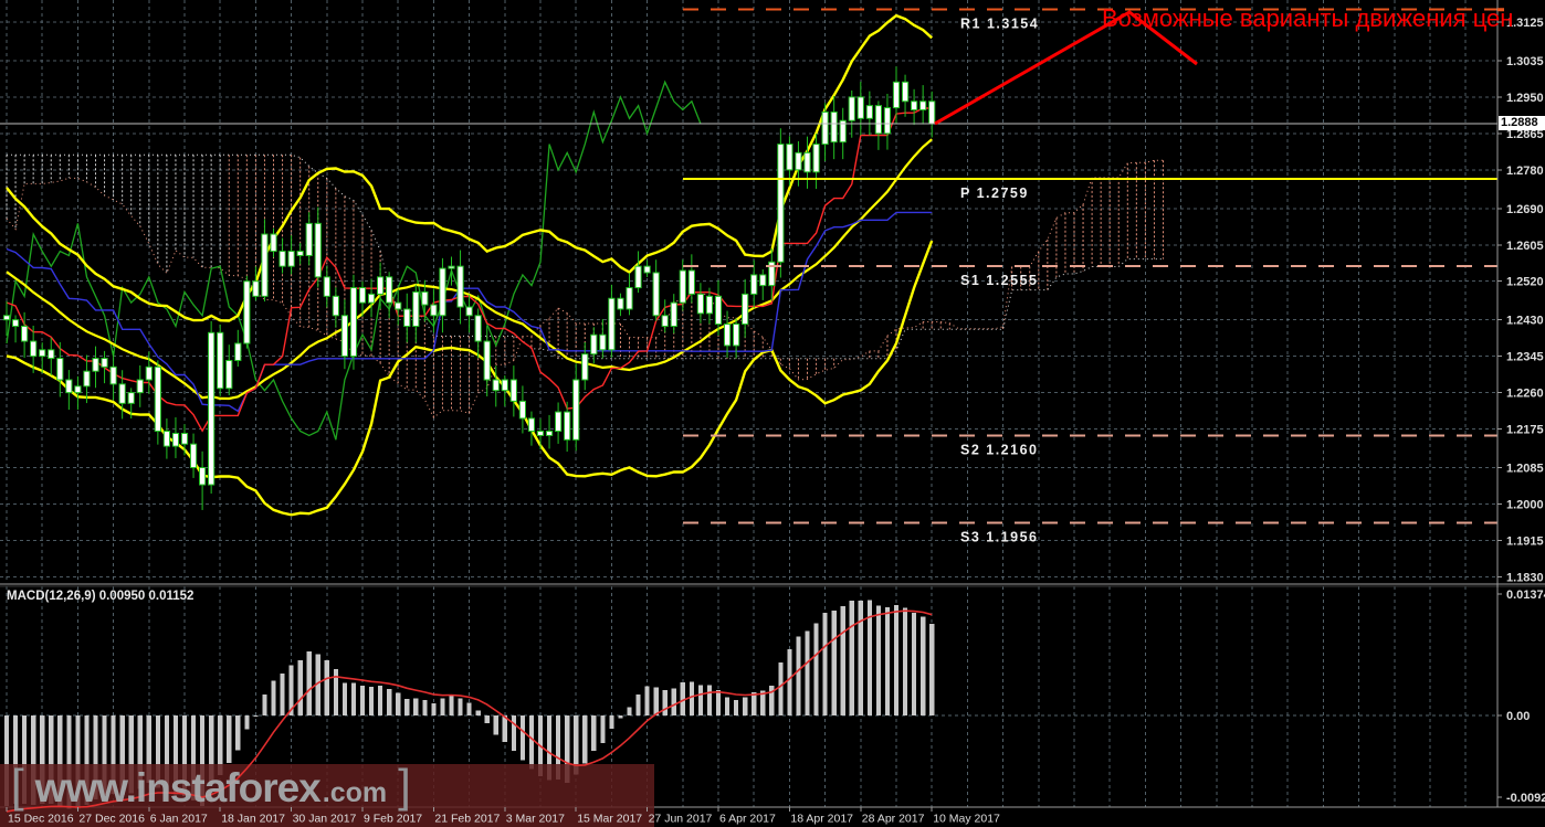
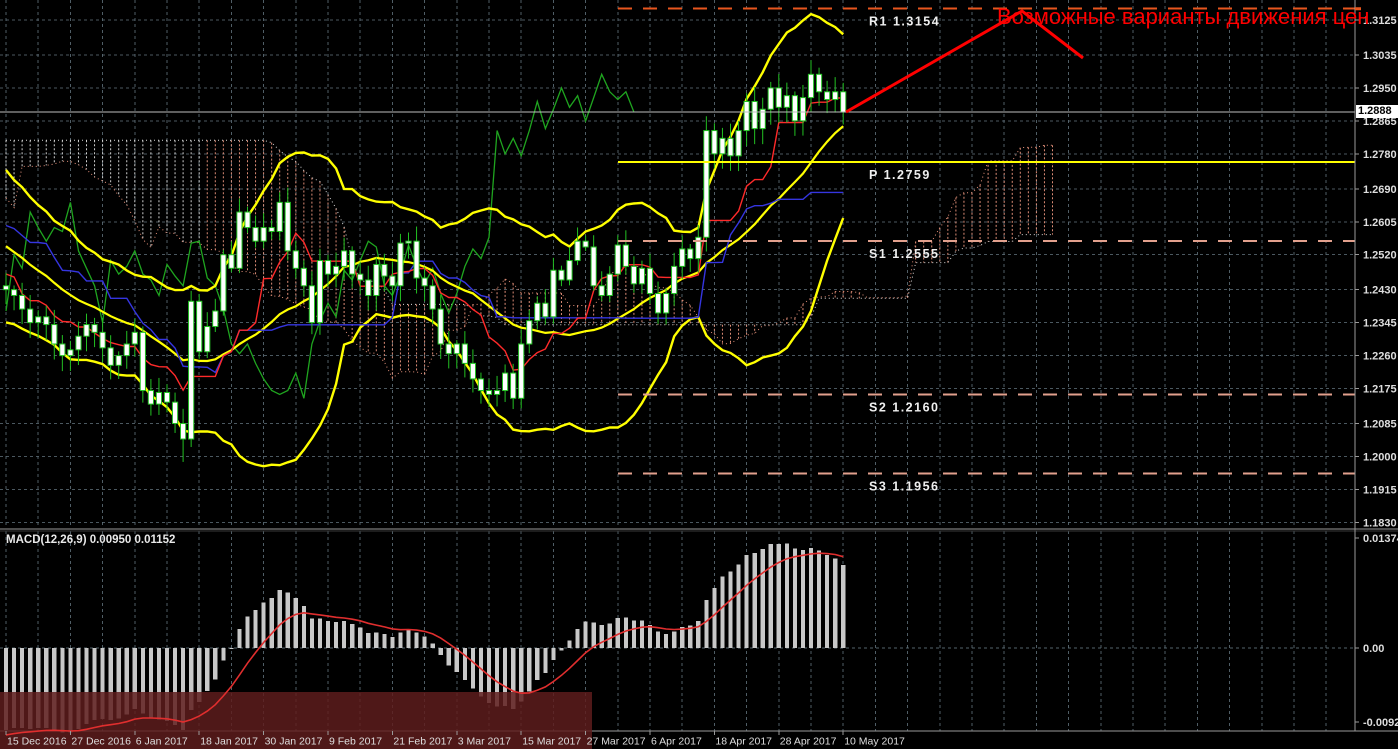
  R1 1.3154
  P 1.2759
  S1 1.2555
  S2 1.2160
  S3 1.1956
  1.3125
  1.3035
  1.2950
  1.2865
  1.2780
  1.2690
  1.2605
  1.2520
  1.2430
  1.2345
  1.2260
  1.2175
  1.2085
  1.2000
  1.1915
  1.1830
  0.0137
  0.00
  -0.0092
  15 Dec 2016
  27 Dec 2016
  6 Jan 2017
  18 Jan 2017
  30 Jan 2017
  9 Feb 2017
  21 Feb 2017
  3 Mar 2017
  15 Mar 2017
- 27 Jun 2017
+ 27 Mar 2017
  6 Apr 2017
  18 Apr 2017
  28 Apr 2017
  10 May 2017
  Возможные варианты движения цен
  MACD(12,26,9) 0.00950 0.01152
  1.2888
- [
- www.instaforex
- .com
- ]
